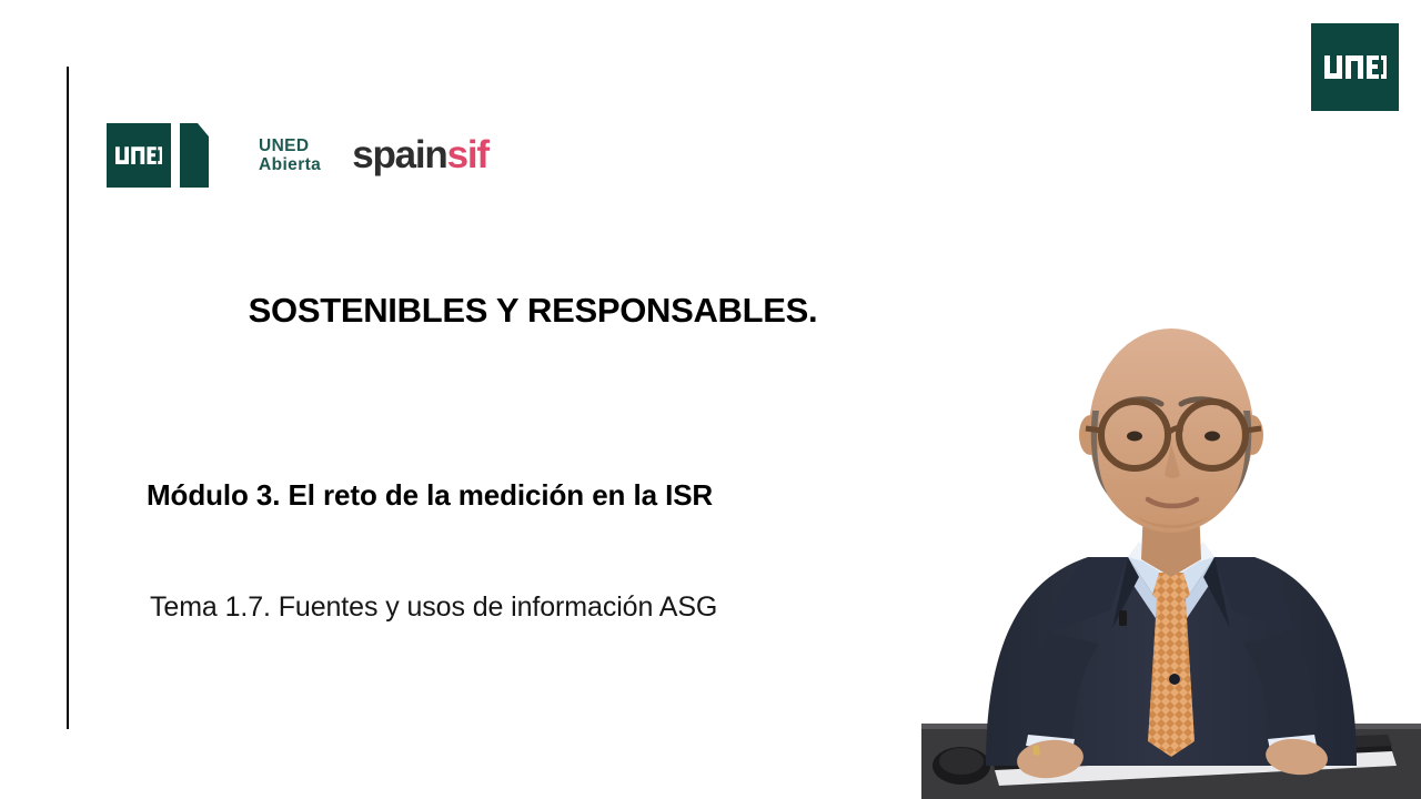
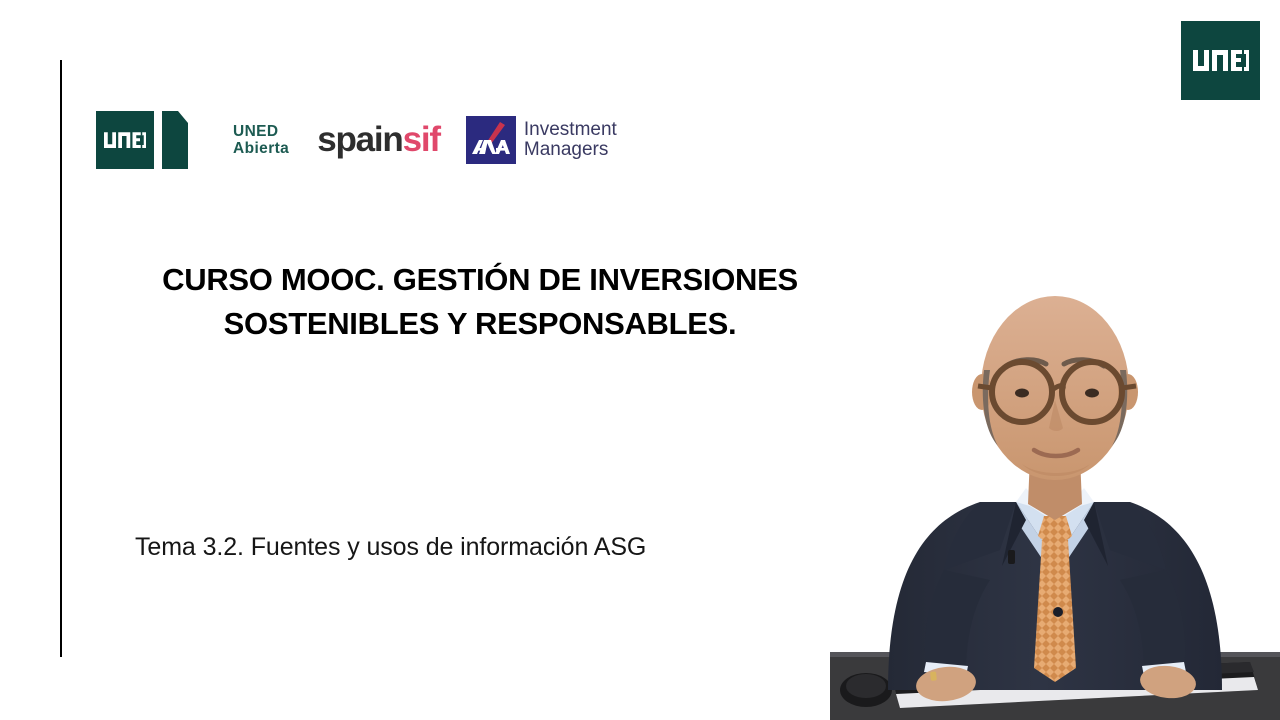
  UNED
  Abierta
  spainsif
+ Investment
+ Managers
+ CURSO MOOC. GESTIÓN DE INVERSIONES
  SOSTENIBLES Y RESPONSABLES.
- Módulo 3. El reto de la medición en la ISR
- Tema 1.7. Fuentes y usos de información ASG
+ Tema 3.2. Fuentes y usos de información ASG
